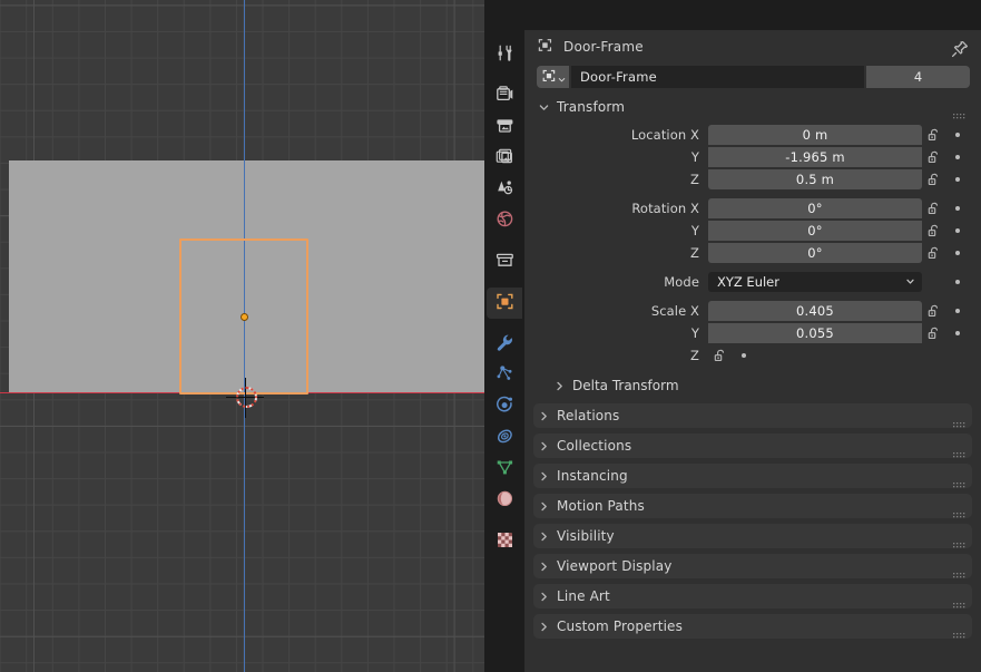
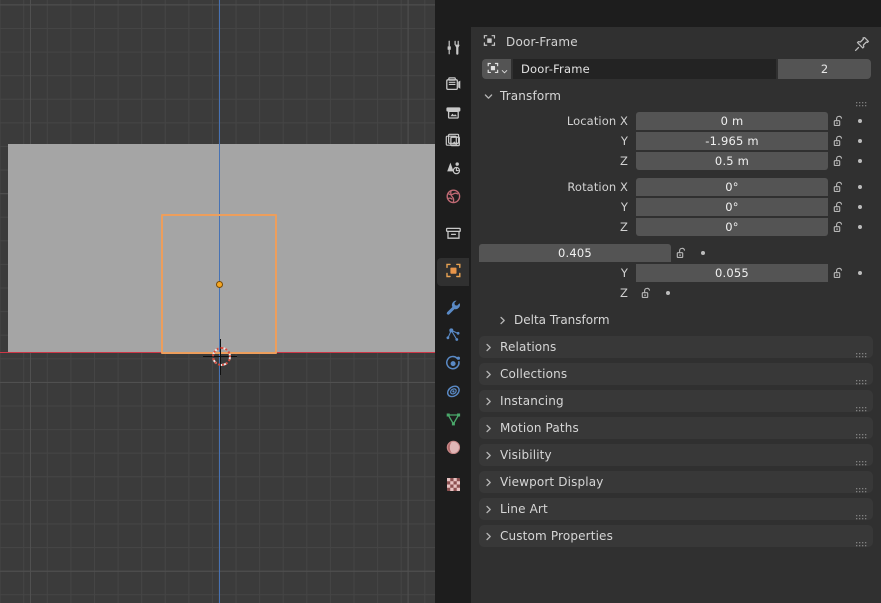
  Door-Frame
  Door-Frame
- 4
+ 2
  Transform
  Location X
  0 m
  Y
  -1.965 m
  Z
  0.5 m
  Rotation X
  0°
  Y
  0°
  Z
  0°
- Mode
- XYZ Euler
- Scale X
  0.405
  Y
  0.055
  Z
  Delta Transform
  Relations
  Collections
  Instancing
  Motion Paths
  Visibility
  Viewport Display
  Line Art
  Custom Properties
